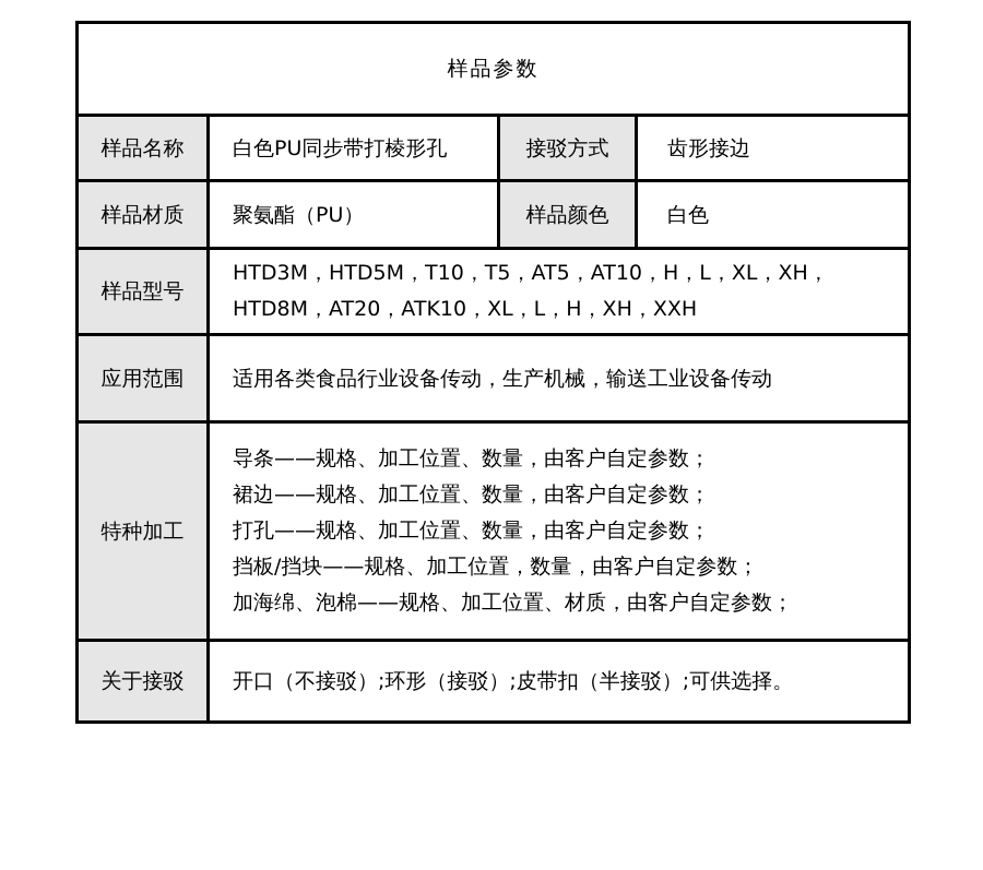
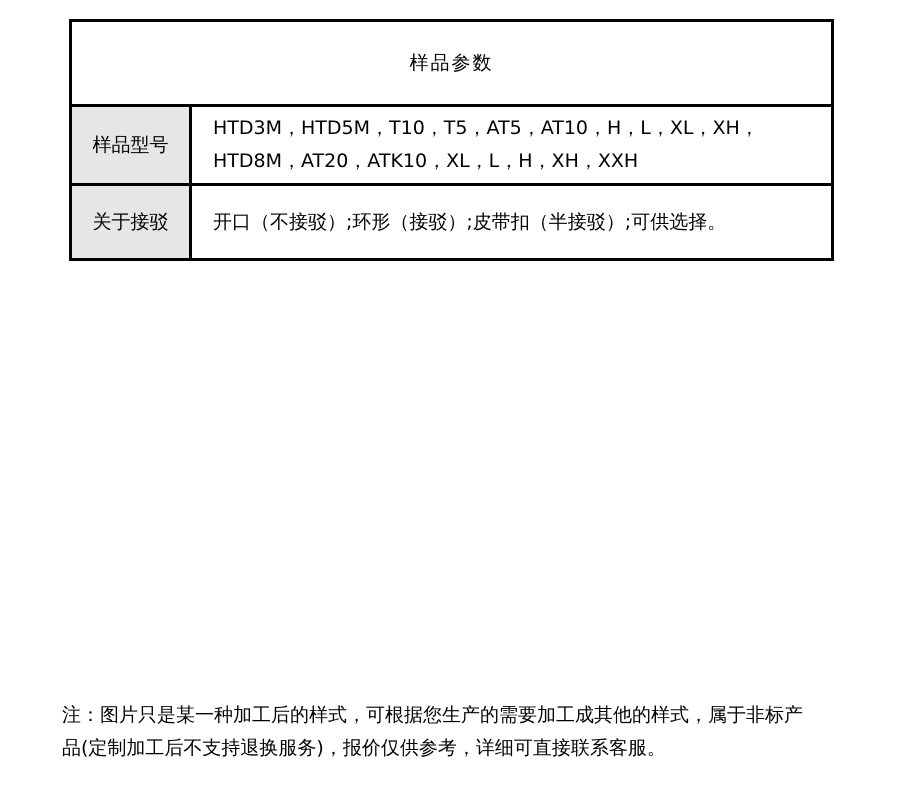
  样品参数
- 样品名称	白色PU同步带打棱形孔	接驳方式	齿形接边
- 样品材质	聚氨酯（PU）	样品颜色	白色
  样品型号	HTD3M，HTD5M，T10，T5，AT5，AT10，H，L，XL，XH， HTD8M，AT20，ATK10，XL，L，H，XH，XXH
- 应用范围	适用各类食品行业设备传动，生产机械，输送工业设备传动
- 特种加工	导条——规格、加工位置、数量，由客户自定参数； 裙边——规格、加工位置、数量，由客户自定参数； 打孔——规格、加工位置、数量，由客户自定参数； 挡板/挡块——规格、加工位置，数量，由客户自定参数； 加海绵、泡棉——规格、加工位置、材质，由客户自定参数；
  关于接驳	开口（不接驳）;环形（接驳）;皮带扣（半接驳）;可供选择。
+ 注：图片只是某一种加工后的样式，可根据您生产的需要加工成其他的样式，属于非标产品(定制加工后不支持退换服务)，报价仅供参考，详细可直接联系客服。
